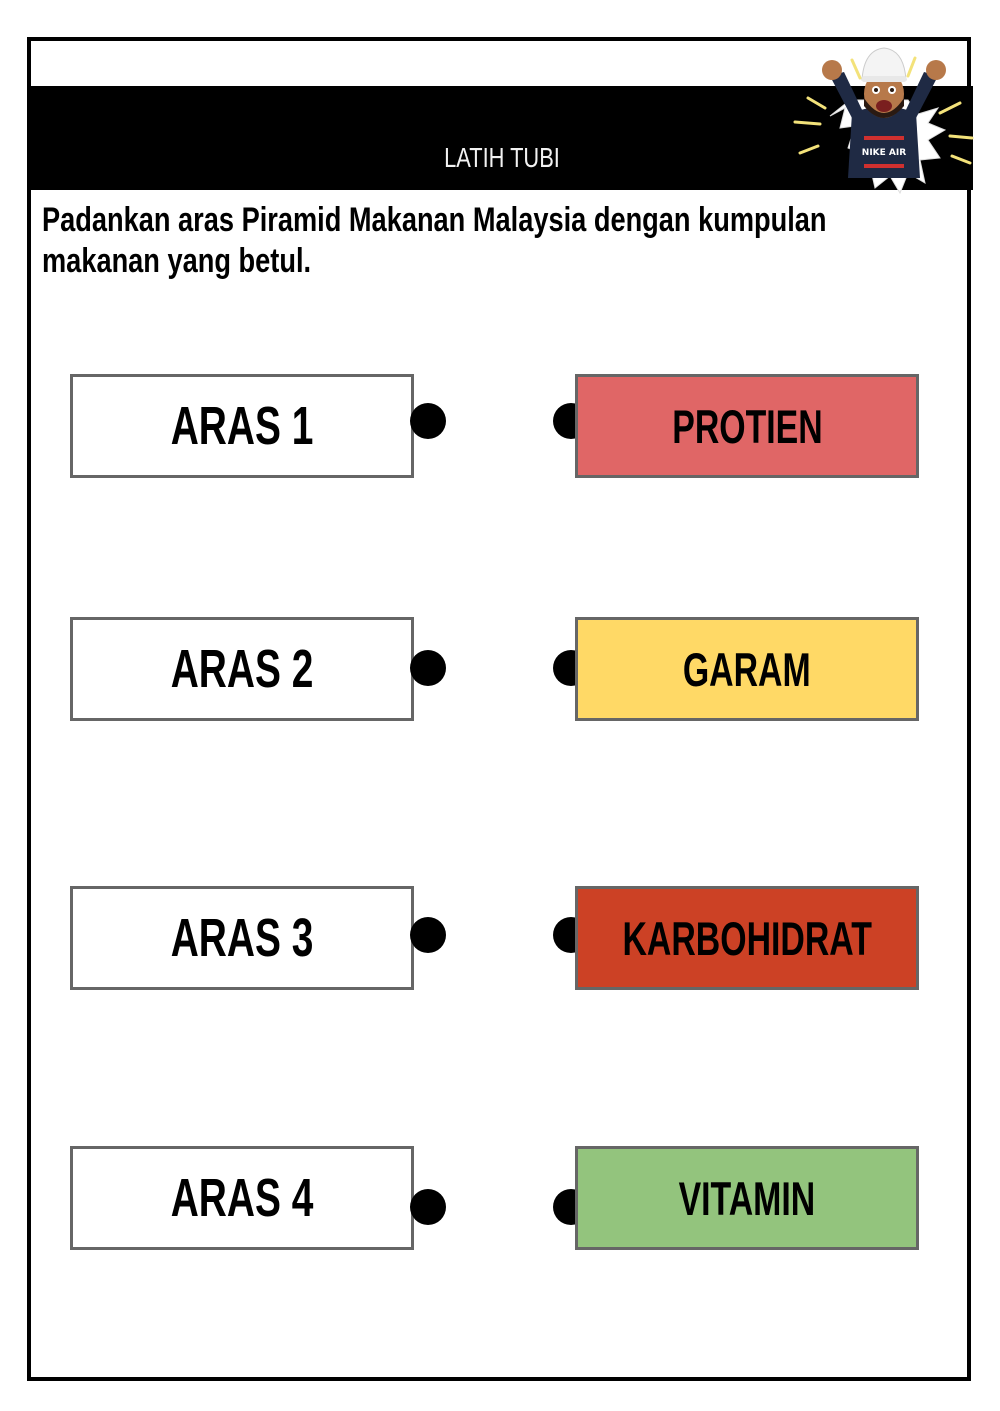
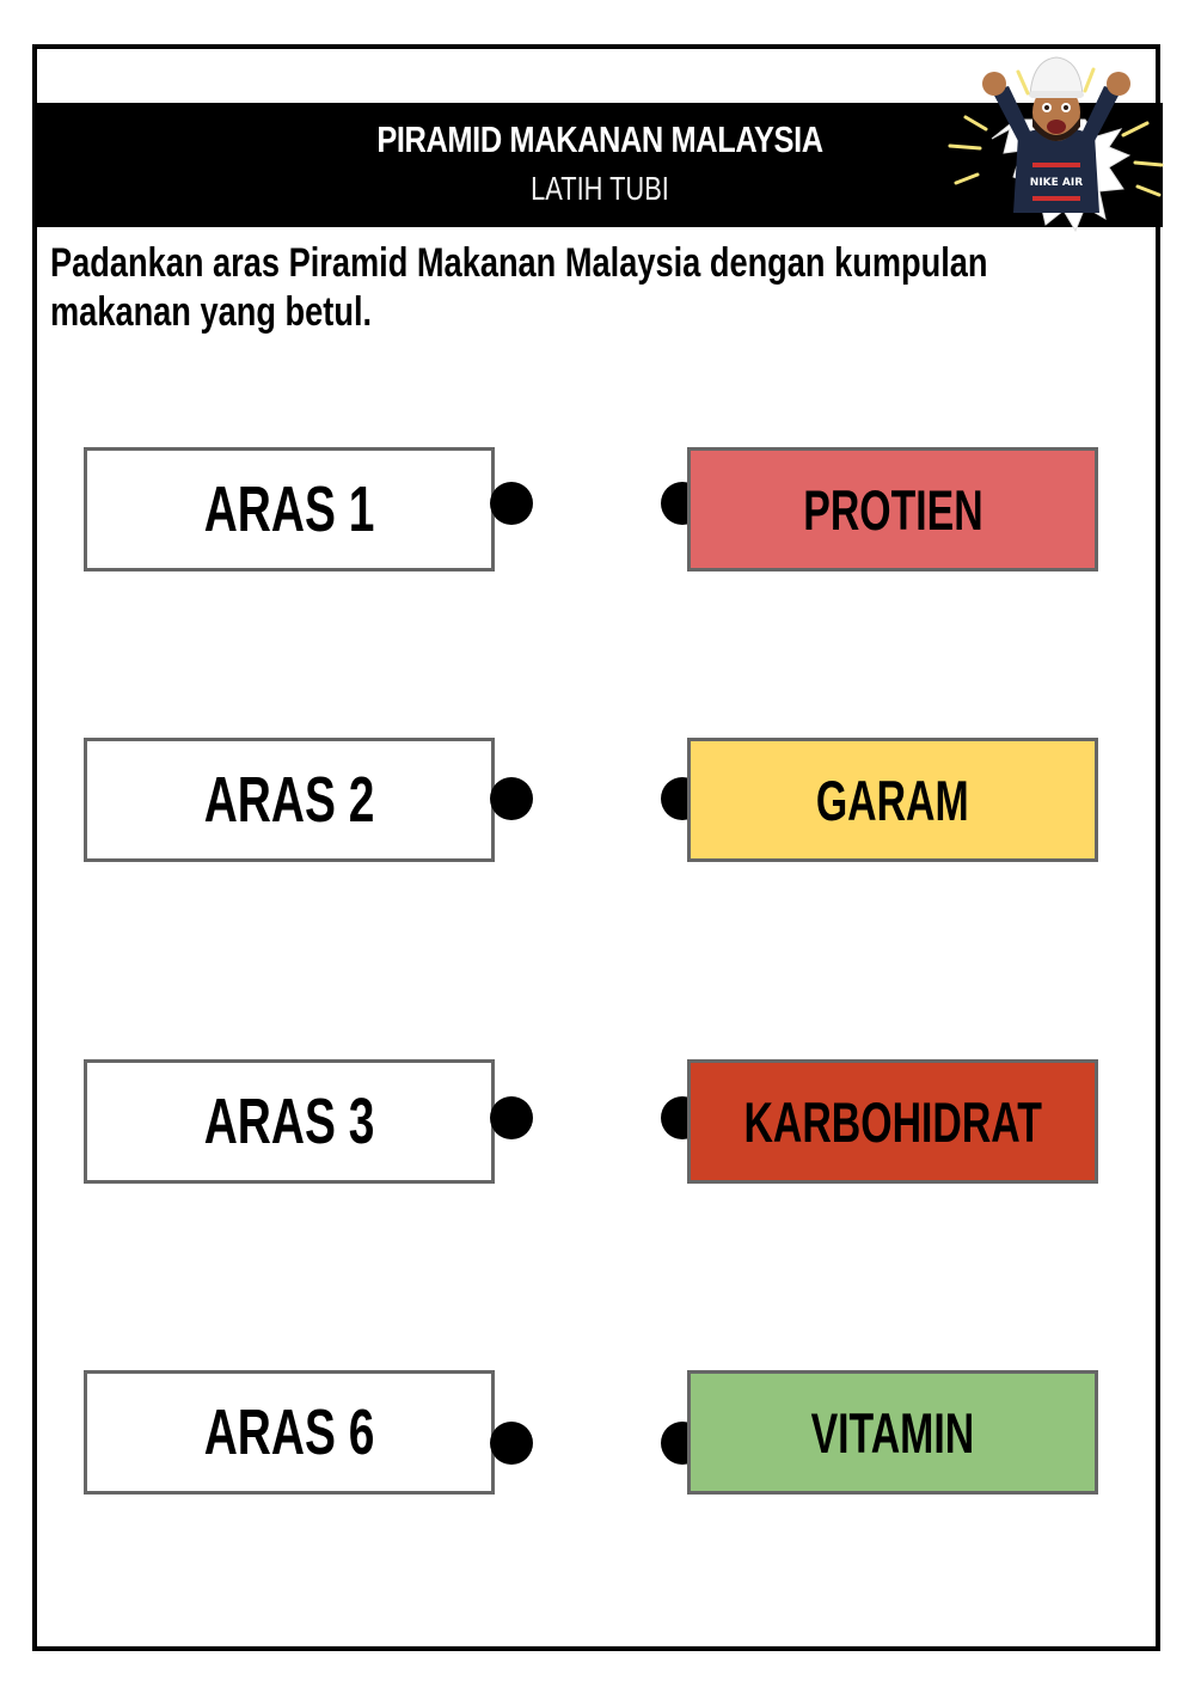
+ PIRAMID MAKANAN MALAYSIA
  LATIH TUBI
  NIKE AIR
  Padankan aras Piramid Makanan Malaysia dengan kumpulan makanan yang betul.
  ARAS 1
  PROTIEN
  ARAS 2
  GARAM
  ARAS 3
  KARBOHIDRAT
- ARAS 4
+ ARAS 6
  VITAMIN
